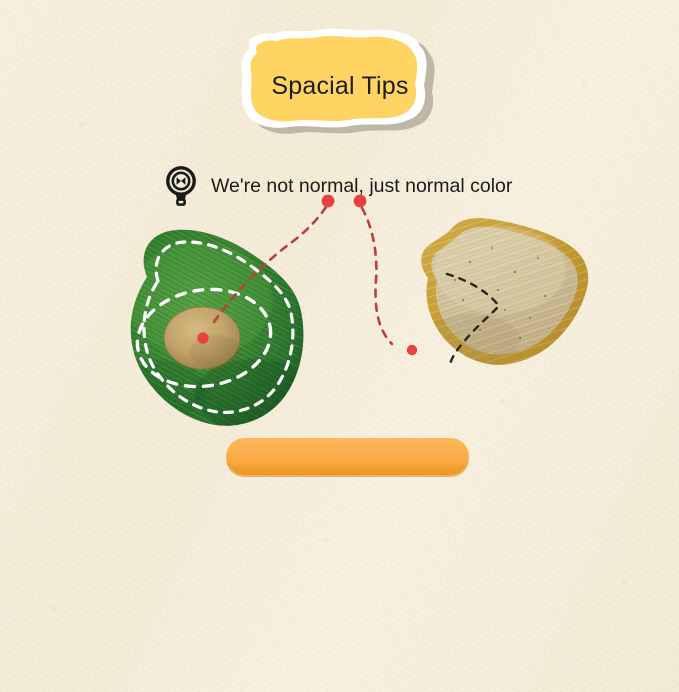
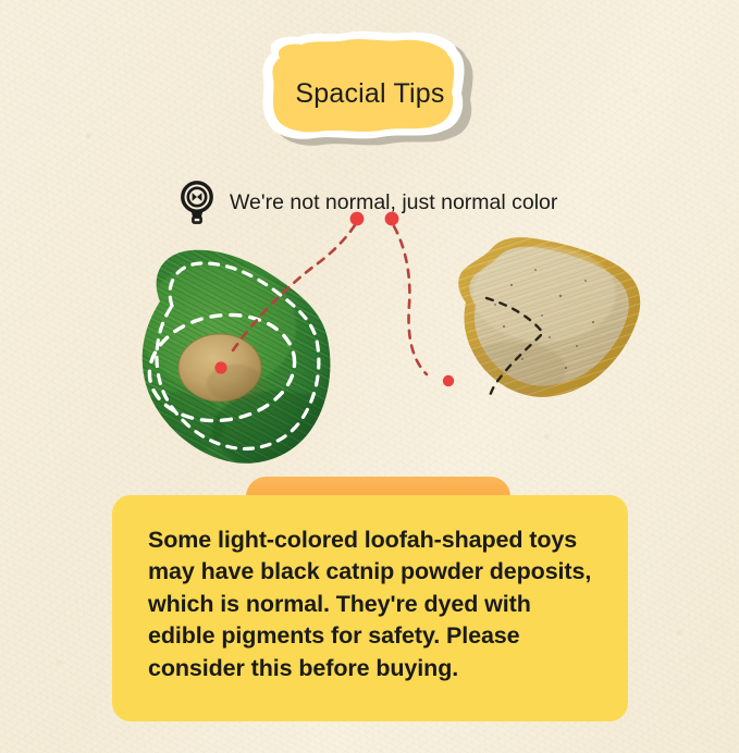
  Spacial Tips
  We're not normal, just normal color
+ Some light-colored loofah-shaped toys may have black catnip powder deposits, which is normal. They're dyed with edible pigments for safety. Please consider this before buying.
